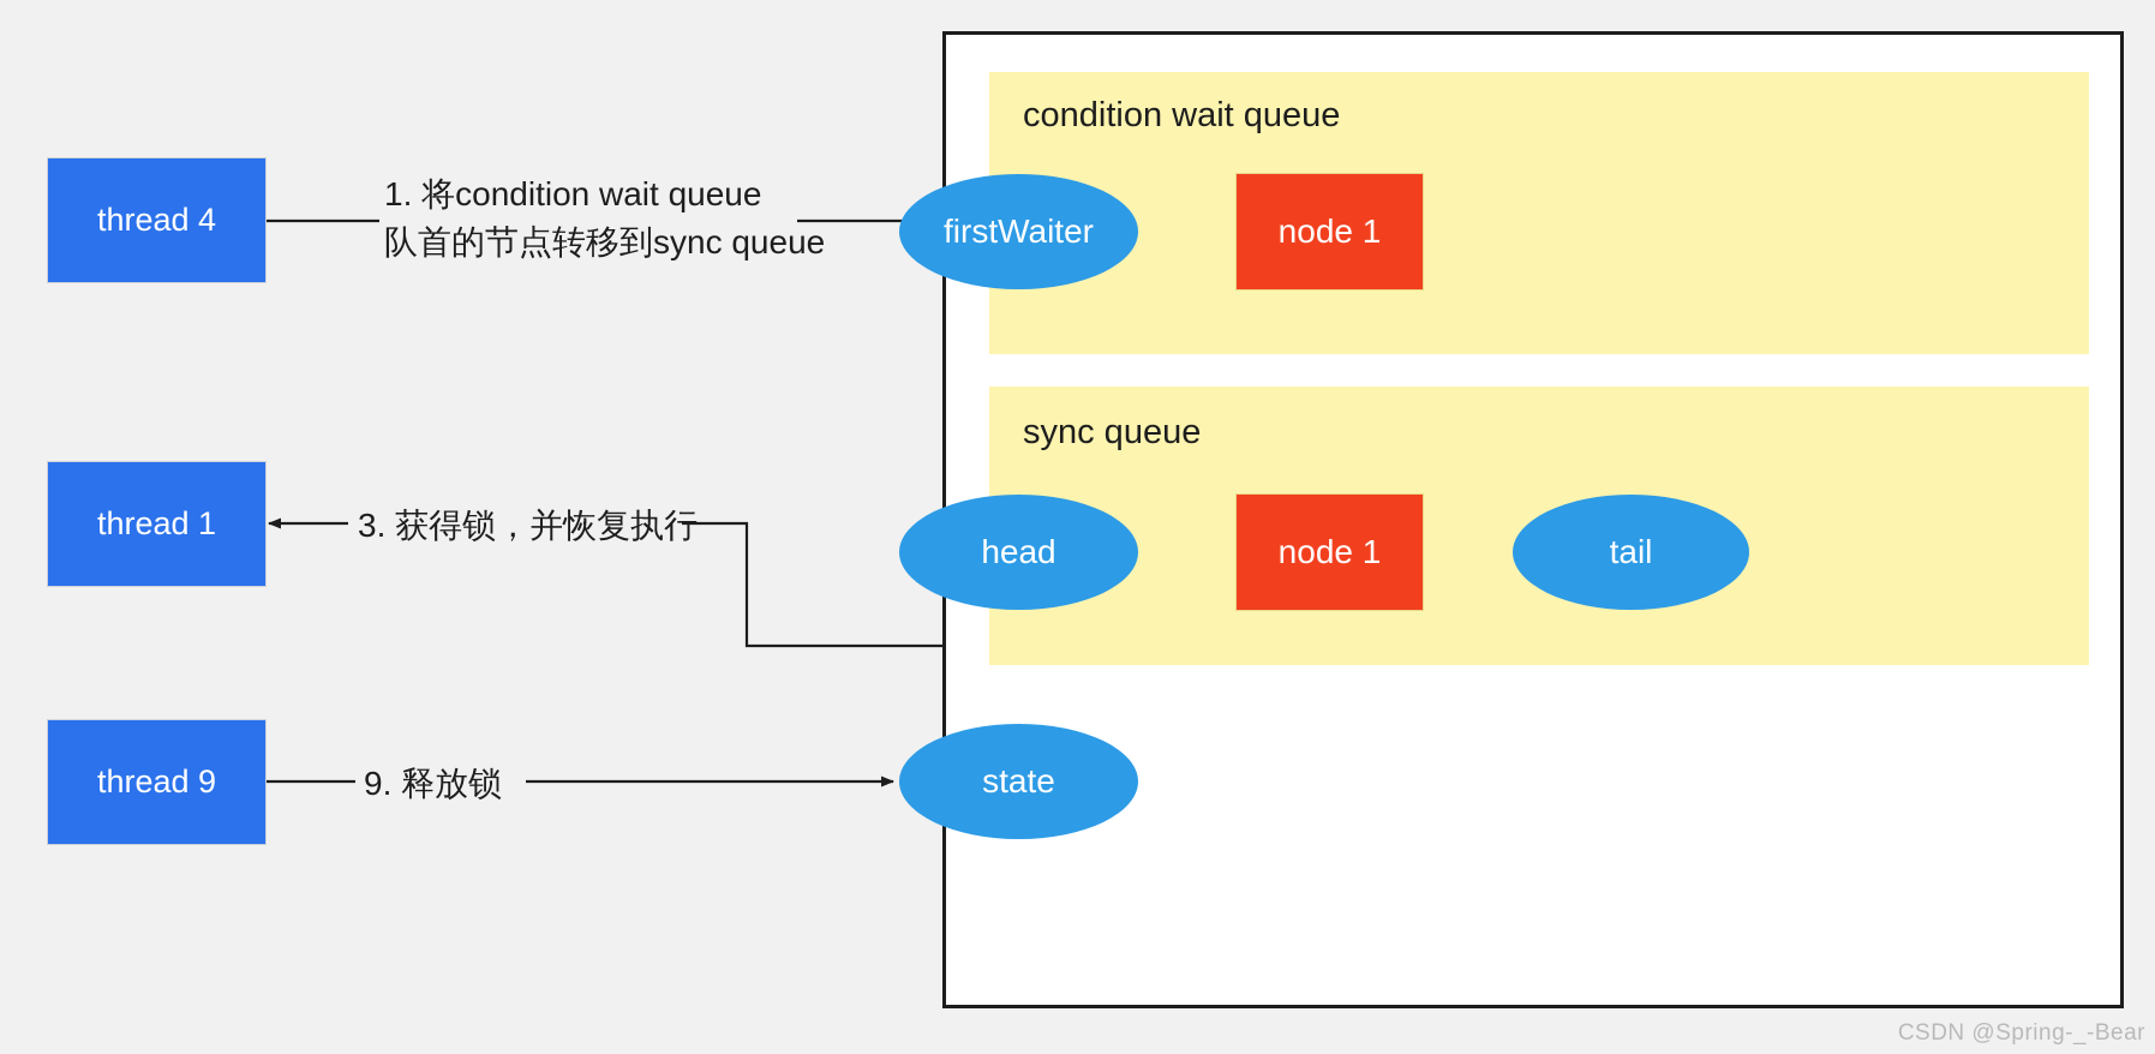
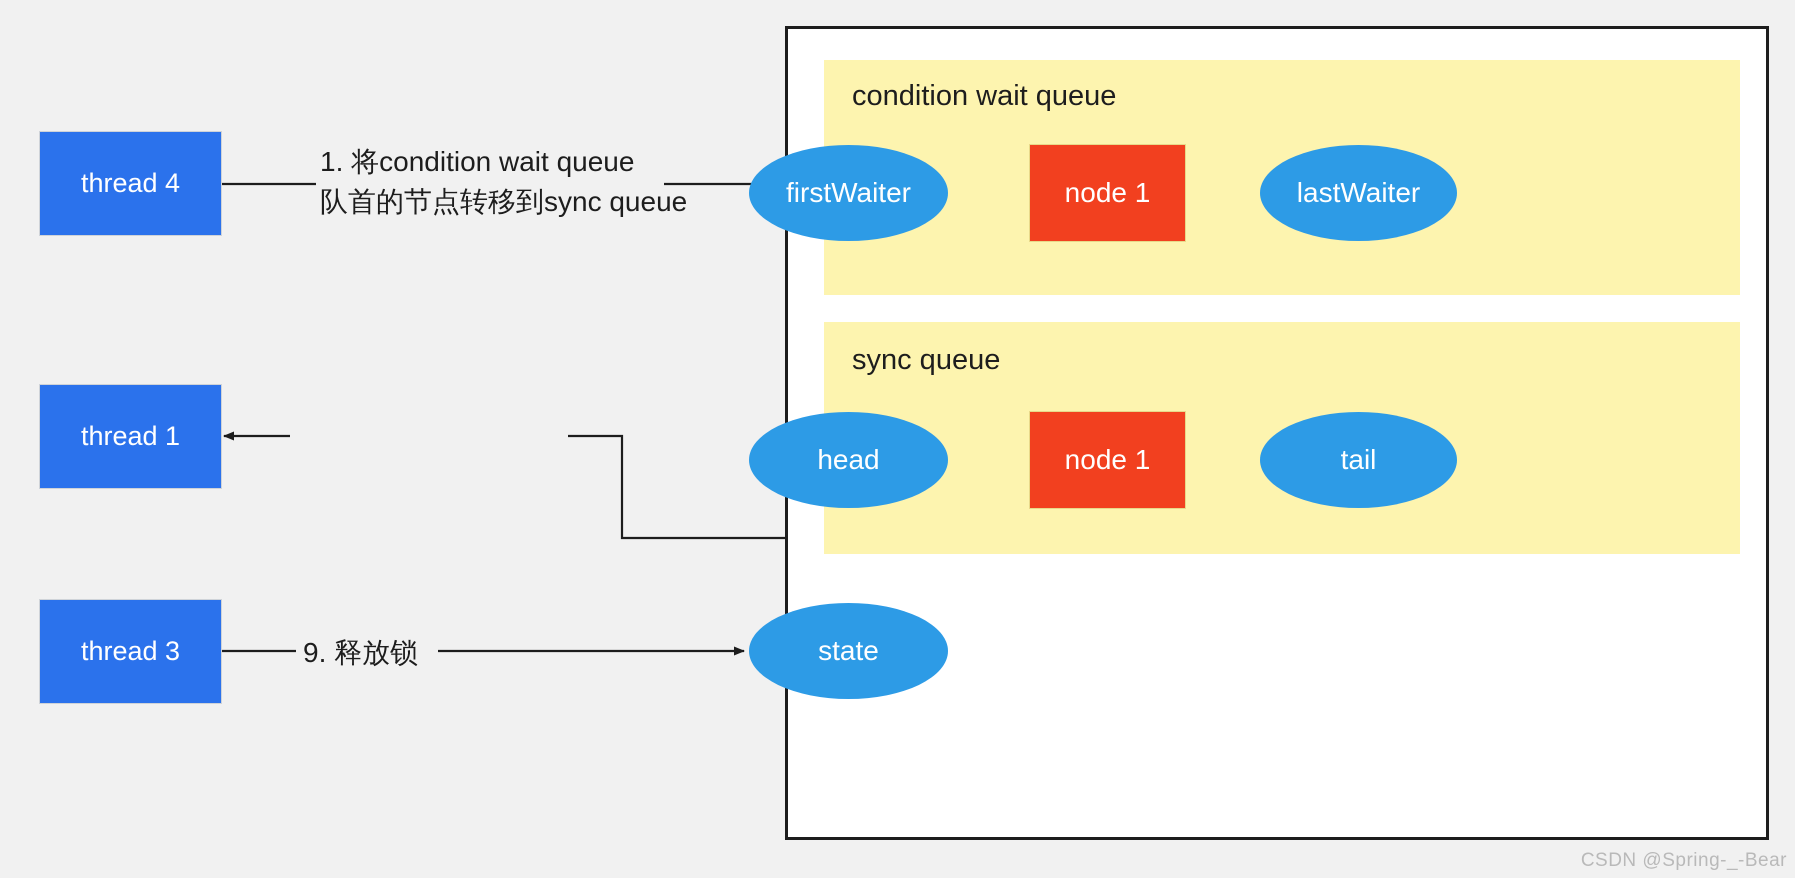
  thread 4
  thread 1
- thread 9
+ thread 3
  1. 将condition wait queue
  队首的节点转移到sync queue
- 3. 获得锁，并恢复执行
  9. 释放锁
  condition wait queue
  firstWaiter
  node 1
+ lastWaiter
  sync queue
  head
  node 1
  tail
  state
  CSDN @Spring-_-Bear
